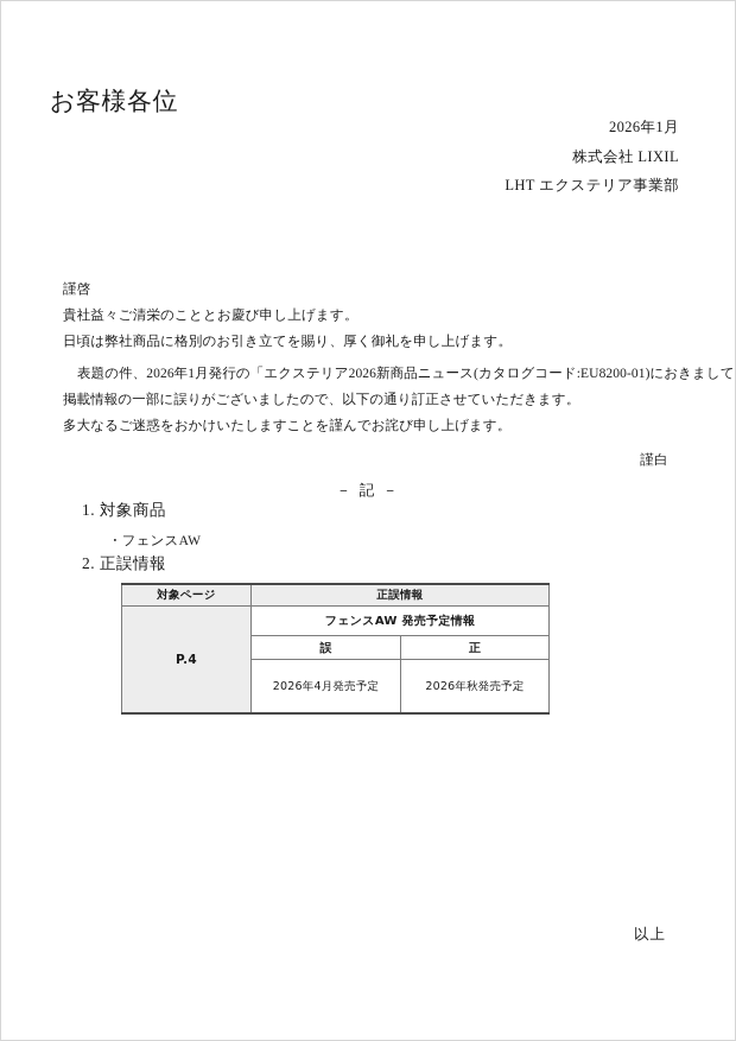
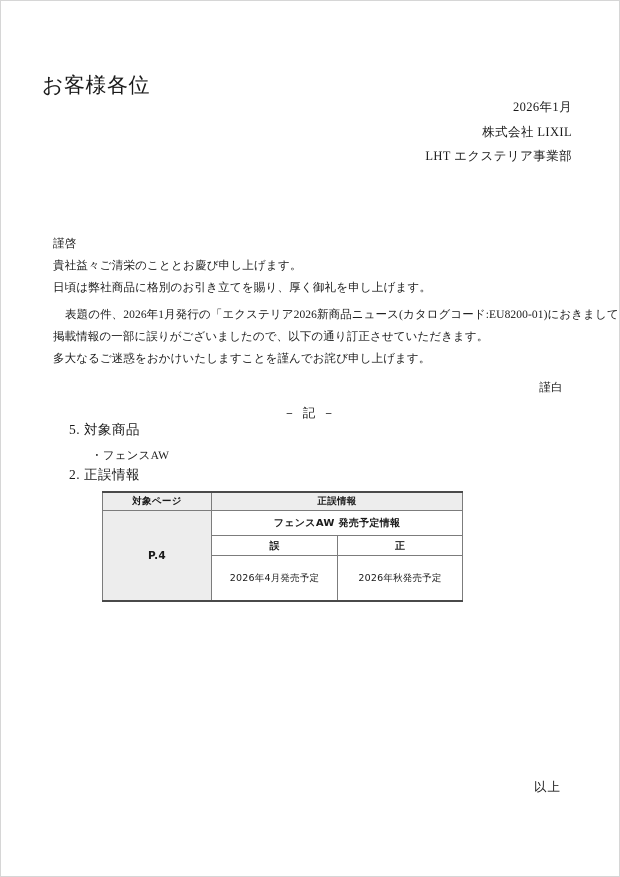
  お客様各位
  2026年1月
  株式会社 LIXIL
  LHT エクステリア事業部
  謹啓
  貴社益々ご清栄のこととお慶び申し上げます。
  日頃は弊社商品に格別のお引き立てを賜り、厚く御礼を申し上げます。
  表題の件、2026年1月発行の「エクステリア2026新商品ニュース(カタログコード:EU8200-01)におきまして
  掲載情報の一部に誤りがございましたので、以下の通り訂正させていただきます。
  多大なるご迷惑をおかけいたしますことを謹んでお詫び申し上げます。
  謹白
  － 記 －
- 1. 対象商品
+ 5. 対象商品
  ・フェンスAW
  2. 正誤情報
  対象ページ	正誤情報
  P.4	フェンスAW 発売予定情報
  誤	正
  2026年4月発売予定	2026年秋発売予定
  以上
